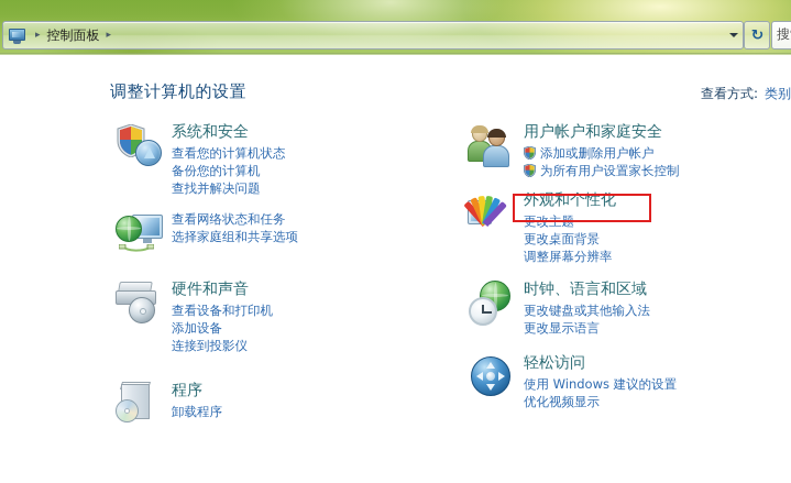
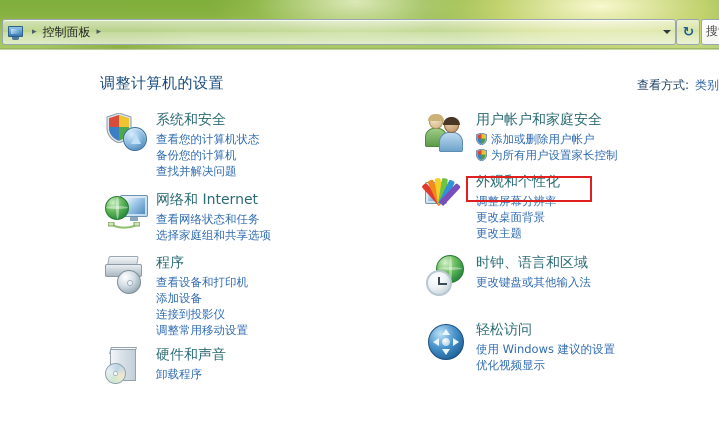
  ▸
  控制面板
  ▸
  ↻
  调整计算机的设置
  查看方式: 类别
  系统和安全
  查看您的计算机状态
  备份您的计算机
  查找并解决问题
+ 网络和 Internet
  查看网络状态和任务
  选择家庭组和共享选项
- 硬件和声音
+ 程序
  查看设备和打印机
  添加设备
  连接到投影仪
+ 调整常用移动设置
- 程序
+ 硬件和声音
  卸载程序
  用户帐户和家庭安全
  添加或删除用户帐户
  为所有用户设置家长控制
  外观和个性化
- 更改主题
+ 调整屏幕分辨率
  更改桌面背景
- 调整屏幕分辨率
+ 更改主题
  时钟、语言和区域
  更改键盘或其他输入法
- 更改显示语言
  轻松访问
  使用 Windows 建议的设置
  优化视频显示
